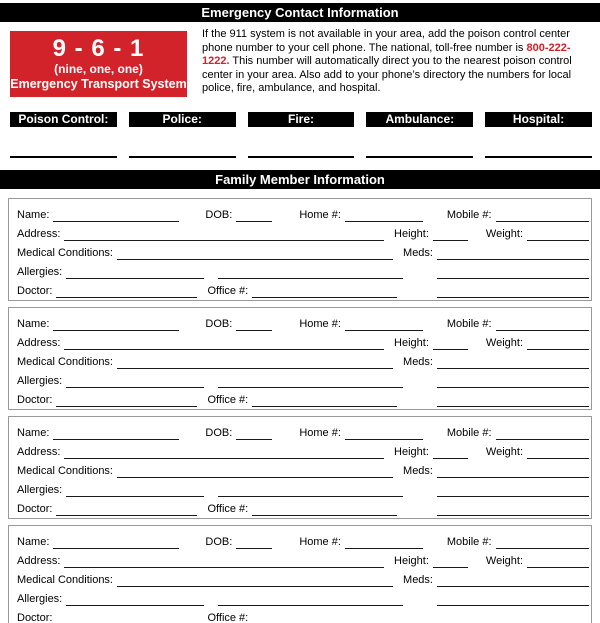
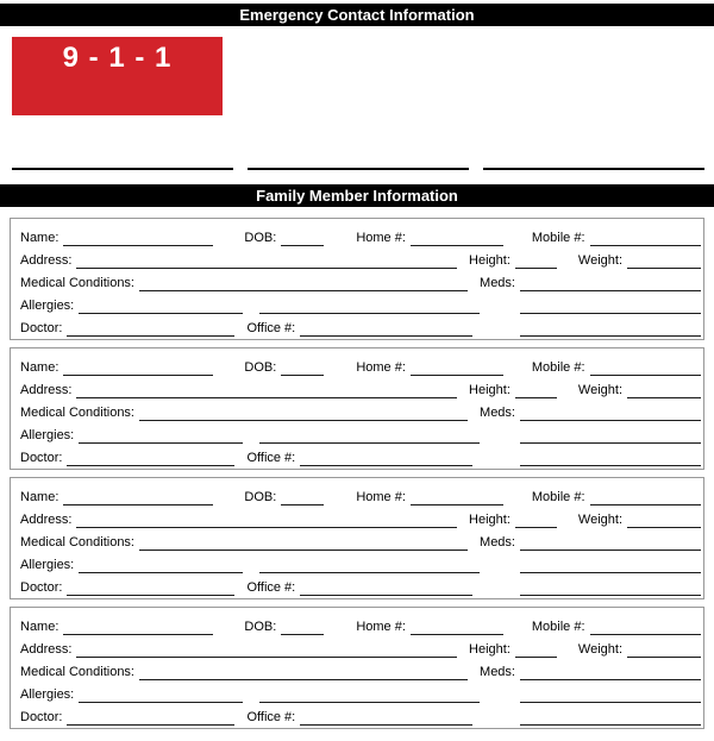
  Emergency Contact Information
- 9 - 6 - 1
+ 9 - 1 - 1
- (nine, one, one)
- Emergency Transport System
- If the 911 system is not available in your area, add the poison control center phone number to your cell phone. The national, toll-free number is 800-222-1222. This number will automatically direct you to the nearest poison control center in your area. Also add to your phone’s directory the numbers for local police, fire, ambulance, and hospital.
- Poison Control:
- Police:
- Fire:
- Ambulance:
- Hospital:
  Family Member Information
  Name:
  DOB:
  Home #:
  Mobile #:
  Address:
  Height:
  Weight:
  Medical Conditions:
  Meds:
  Allergies:
  Doctor:
  Office #:
  Name:
  DOB:
  Home #:
  Mobile #:
  Address:
  Height:
  Weight:
  Medical Conditions:
  Meds:
  Allergies:
  Doctor:
  Office #:
  Name:
  DOB:
  Home #:
  Mobile #:
  Address:
  Height:
  Weight:
  Medical Conditions:
  Meds:
  Allergies:
  Doctor:
  Office #:
  Name:
  DOB:
  Home #:
  Mobile #:
  Address:
  Height:
  Weight:
  Medical Conditions:
  Meds:
  Allergies:
  Doctor:
  Office #:
